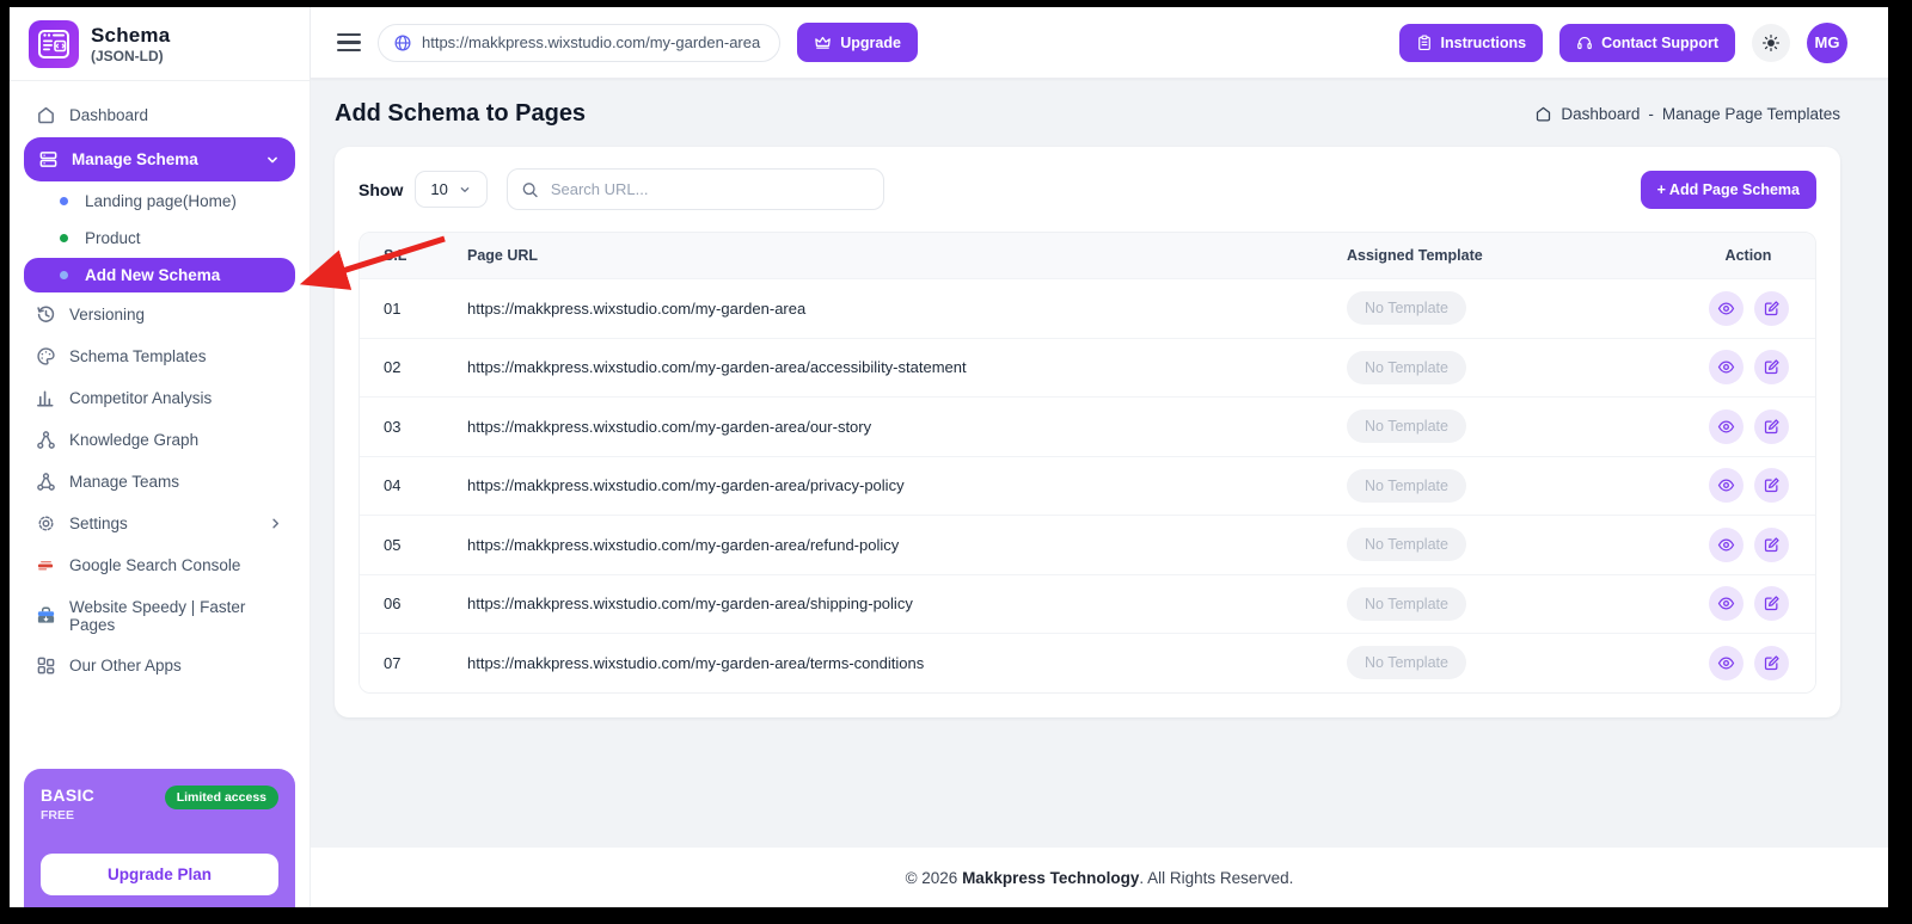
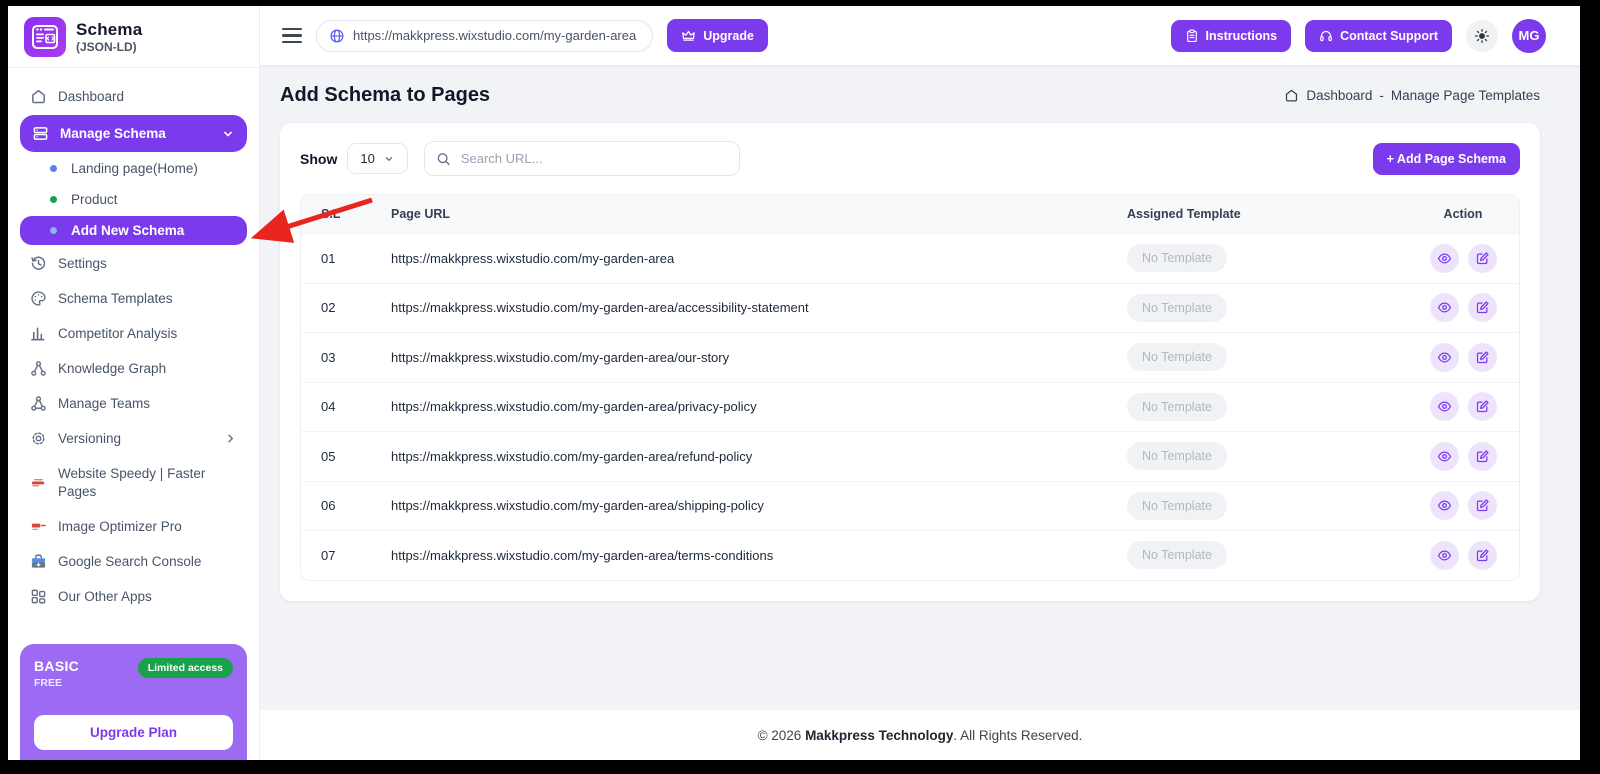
  Schema
  (JSON-LD)
  Dashboard
  Manage Schema
  Landing page(Home)
  Product
  Add New Schema
- Versioning
+ Settings
  Schema Templates
  Competitor Analysis
  Knowledge Graph
  Manage Teams
- Settings
+ Versioning
- Google Search Console
+ Website Speedy | Faster Pages
+ Image Optimizer Pro
- Website Speedy | Faster Pages
+ Google Search Console
  Our Other Apps
  BASIC
  FREE
  Limited access
  Upgrade Plan
  https://makkpress.wixstudio.com/my-garden-area
  Upgrade
  Instructions
  Contact Support
  MG
  Add Schema to Pages
  Dashboard
  -
  Manage Page Templates
  Show
  10
  Search URL...
  + Add Page Schema
  Page URL
  Assigned Template
  Action
  01
  https://makkpress.wixstudio.com/my-garden-area
  No Template
  02
  https://makkpress.wixstudio.com/my-garden-area/accessibility-statement
  No Template
  03
  https://makkpress.wixstudio.com/my-garden-area/our-story
  No Template
  04
  https://makkpress.wixstudio.com/my-garden-area/privacy-policy
  No Template
  05
  https://makkpress.wixstudio.com/my-garden-area/refund-policy
  No Template
  06
  https://makkpress.wixstudio.com/my-garden-area/shipping-policy
  No Template
  07
  https://makkpress.wixstudio.com/my-garden-area/terms-conditions
  No Template
  © 2026
  Makkpress Technology
  . All Rights Reserved.
